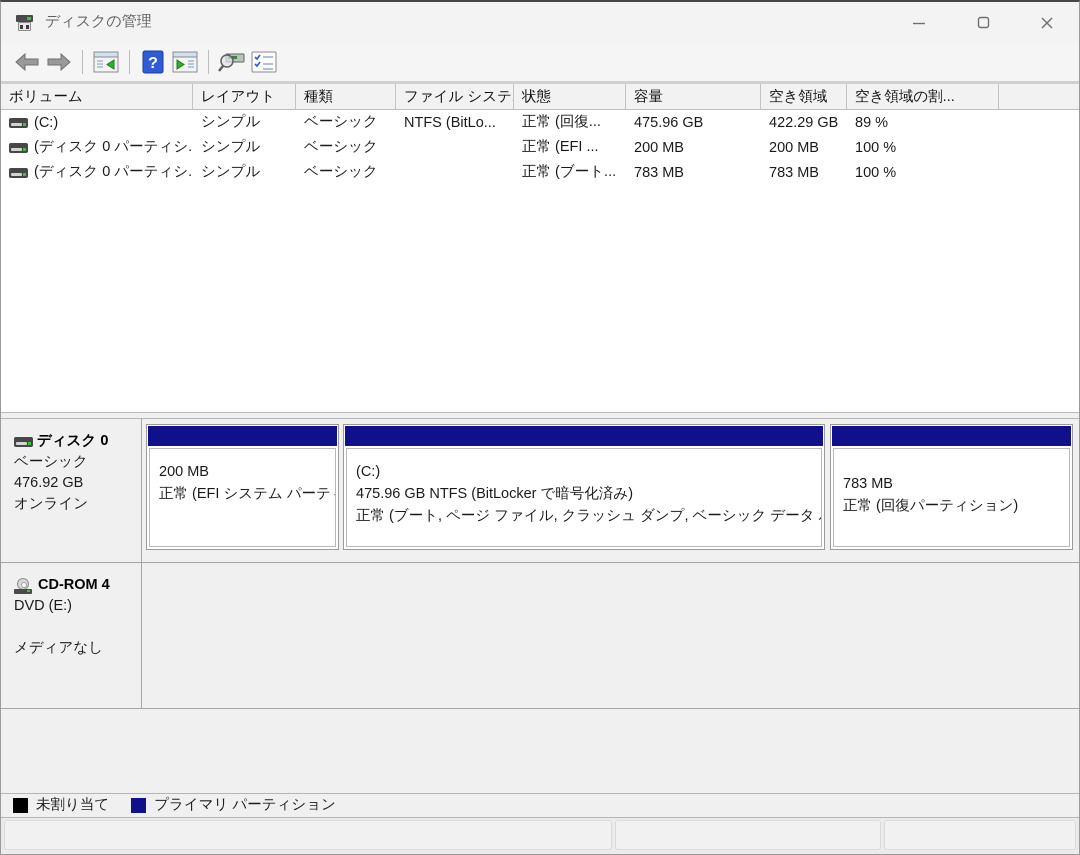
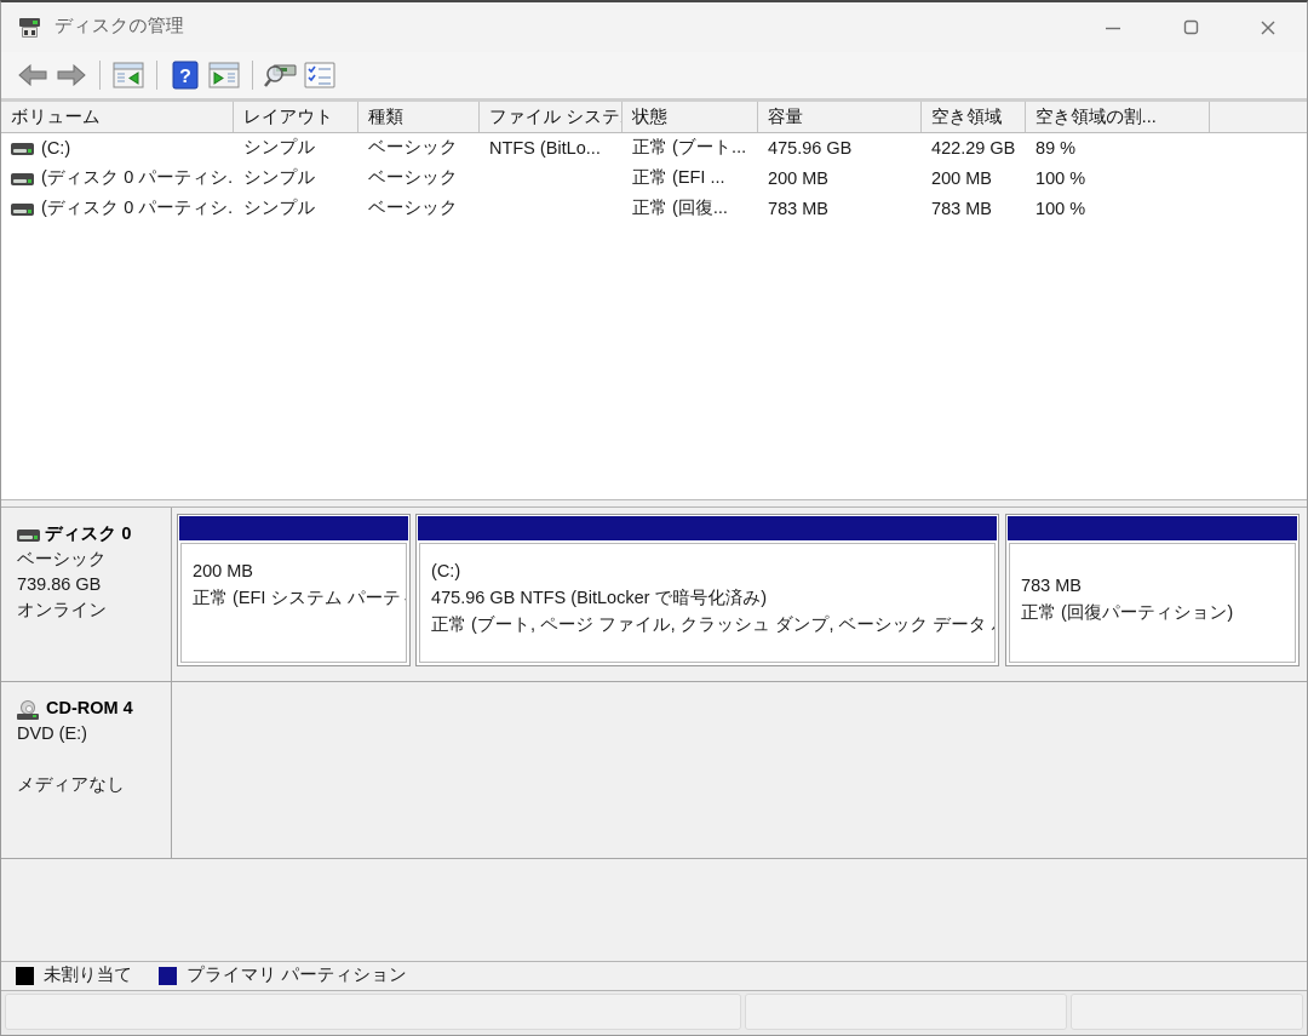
  ディスクの管理
  ?
  ボリューム
  レイアウト
  種類
  ファイル システ
  状態
  容量
  空き領域
  空き領域の割...
  (C:)
  シンプル
  ベーシック
  NTFS (BitLo...
- 正常 (回復...
+ 正常 (ブート...
  475.96 GB
  422.29 GB
  89 %
  (ディスク 0 パーティシ.
  シンプル
  ベーシック
  正常 (EFI ...
  200 MB
  200 MB
  100 %
  (ディスク 0 パーティシ.
  シンプル
  ベーシック
- 正常 (ブート...
+ 正常 (回復...
  783 MB
  783 MB
  100 %
  ディスク 0
  ベーシック
- 476.92 GB
+ 739.86 GB
  オンライン
  200 MB
  正常 (EFI システム パーテ
  (C:)
  475.96 GB NTFS (BitLocker で暗号化済み)
  正常 (ブート, ページ ファイル, クラッシュ ダンプ, ベーシック データ
  783 MB
  正常 (回復パーティション)
  CD-ROM 4
  DVD (E:)
  メディアなし
  未割り当て
  プライマリ パーティション
